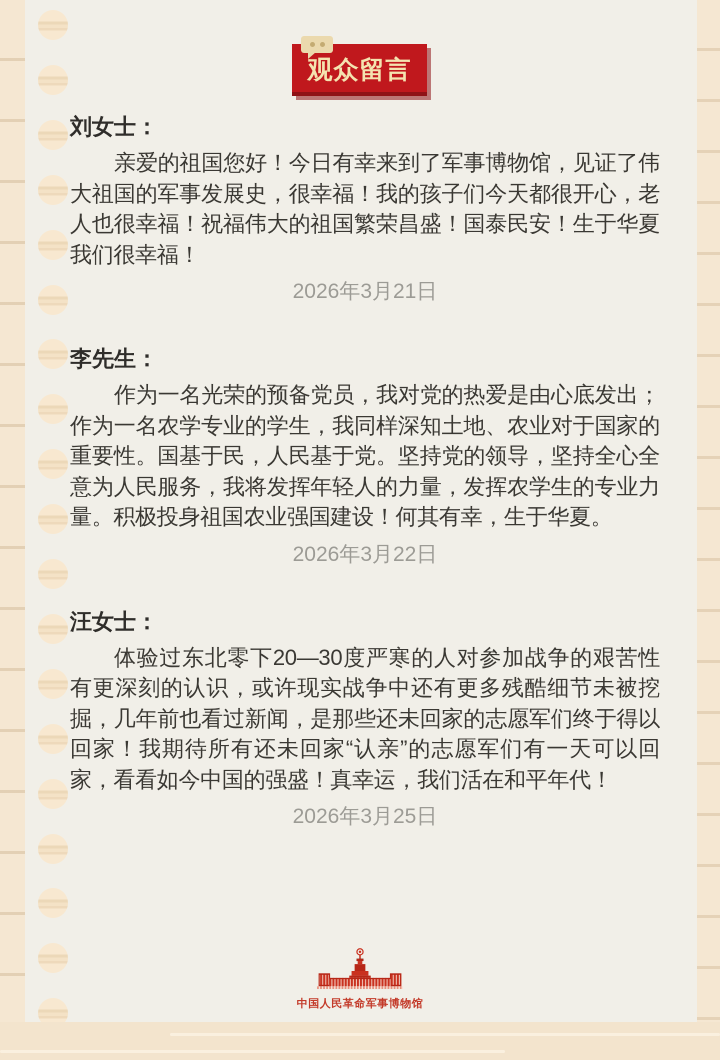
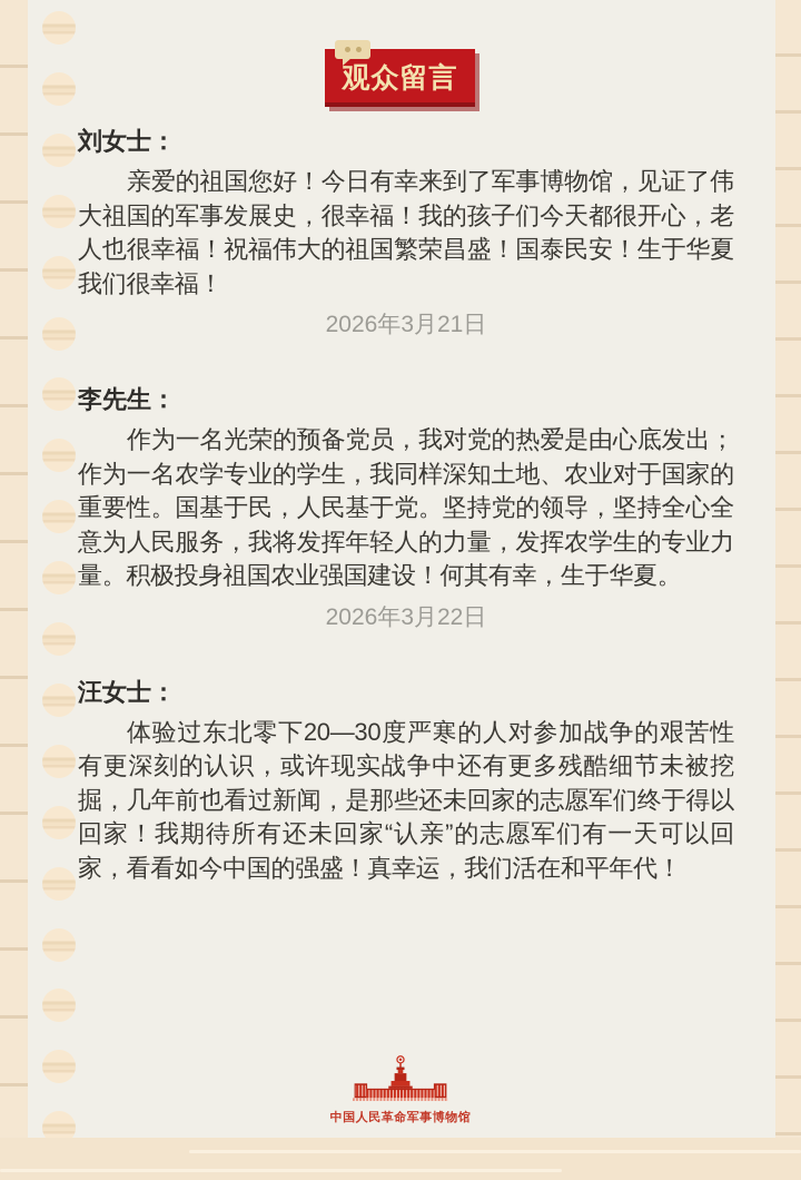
  观众留言
  刘女士：
  亲爱的祖国您好！今日有幸来到了军事博物馆，见证了伟大祖国的军事发展史，很幸福！我的孩子们今天都很开心，老人也很幸福！祝福伟大的祖国繁荣昌盛！国泰民安！生于华夏我们很幸福！
  2026年3月21日
  李先生：
  作为一名光荣的预备党员，我对党的热爱是由心底发出；作为一名农学专业的学生，我同样深知土地、农业对于国家的重要性。国基于民，人民基于党。坚持党的领导，坚持全心全意为人民服务，我将发挥年轻人的力量，发挥农学生的专业力量。积极投身祖国农业强国建设！何其有幸，生于华夏。
  2026年3月22日
  汪女士：
  体验过东北零下20—30度严寒的人对参加战争的艰苦性有更深刻的认识，或许现实战争中还有更多残酷细节未被挖掘，几年前也看过新闻，是那些还未回家的志愿军们终于得以回家！我期待所有还未回家“认亲”的志愿军们有一天可以回家，看看如今中国的强盛！真幸运，我们活在和平年代！
- 2026年3月25日
  中国人民革命军事博物馆
